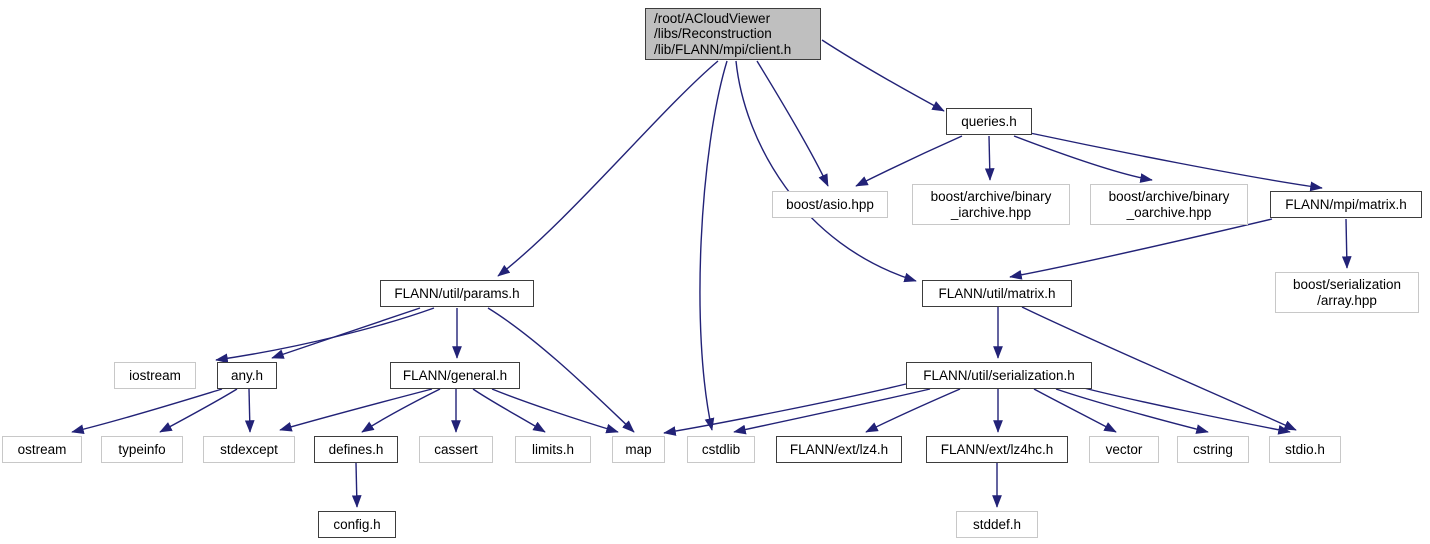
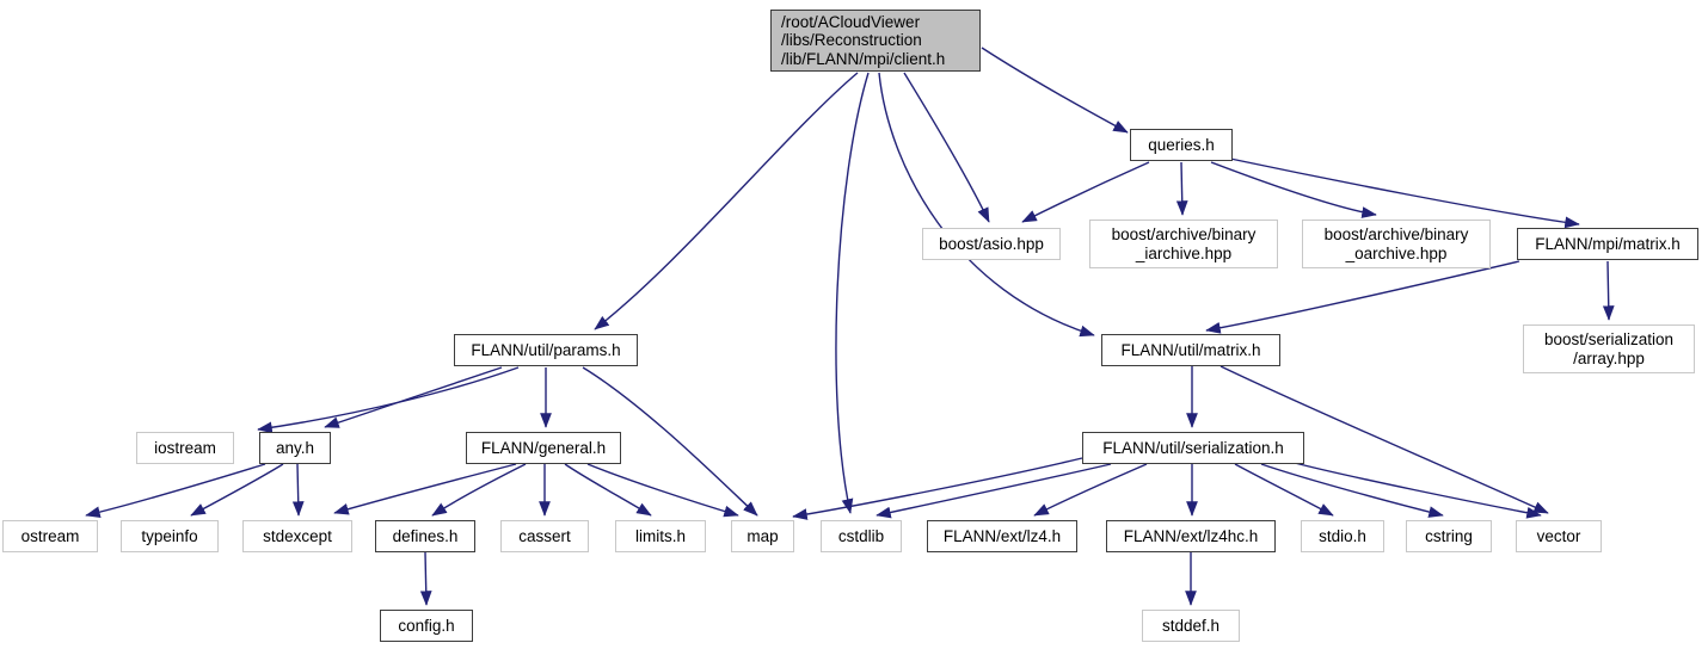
  /root/ACloudViewer
  /libs/Reconstruction
  /lib/FLANN/mpi/client.h
  queries.h
  boost/asio.hpp
  boost/archive/binary
  _iarchive.hpp
  boost/archive/binary
  _oarchive.hpp
  FLANN/mpi/matrix.h
  boost/serialization
  /array.hpp
  FLANN/util/params.h
  FLANN/util/matrix.h
  iostream
  any.h
  FLANN/general.h
  FLANN/util/serialization.h
  ostream
  typeinfo
  stdexcept
  defines.h
  cassert
  limits.h
  map
  cstdlib
  FLANN/ext/lz4.h
  FLANN/ext/lz4hc.h
- vector
+ stdio.h
  cstring
- stdio.h
+ vector
  config.h
  stddef.h
